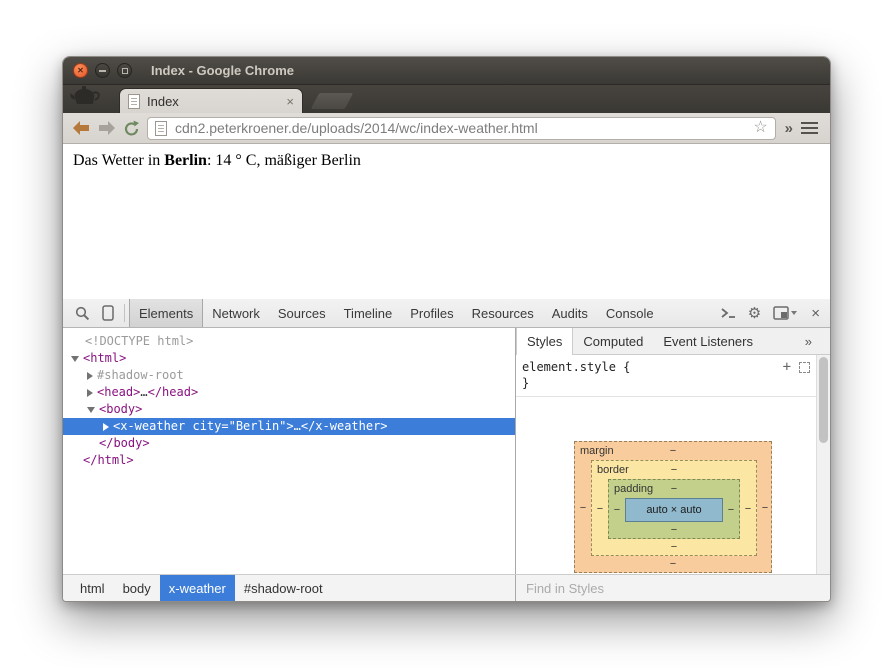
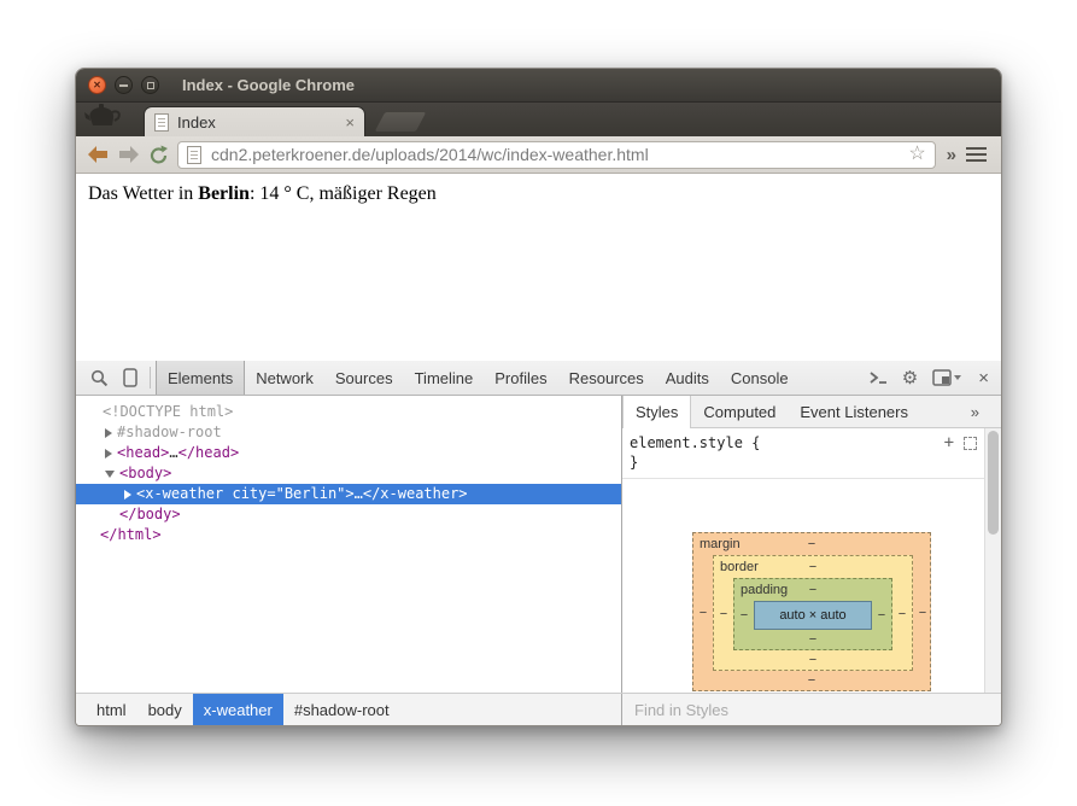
  Index - Google Chrome
  Index
  ×
  cdn2.peterkroener.de/uploads/2014/wc/index-weather.html
  ☆
  »
- Das Wetter in Berlin: 14 ° C, mäßiger Berlin
+ Das Wetter in Berlin: 14 ° C, mäßiger Regen
  Elements
  Network
  Sources
  Timeline
  Profiles
  Resources
  Audits
  Console
  ⚙
  ×
  <!DOCTYPE html>
- <html>
  #shadow-root
  <head>…</head>
  <body>
  <x-weather city="Berlin">…</x-weather>
  </body>
  </html>
  Styles
  Computed
  Event Listeners
  »
  element.style {
  +
  }
  margin
  −
  −
  border
  −
  −
  padding
  −
  −
  auto × auto
  −
  −
  −
  −
  −
  −
  html
  body
  x-weather
  #shadow-root
  Find in Styles
